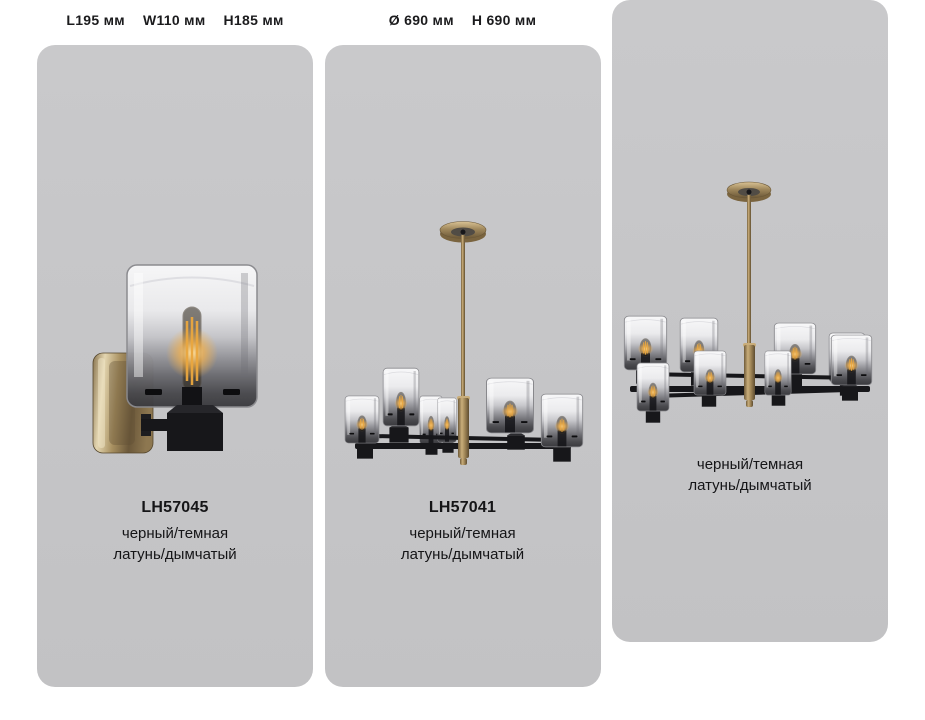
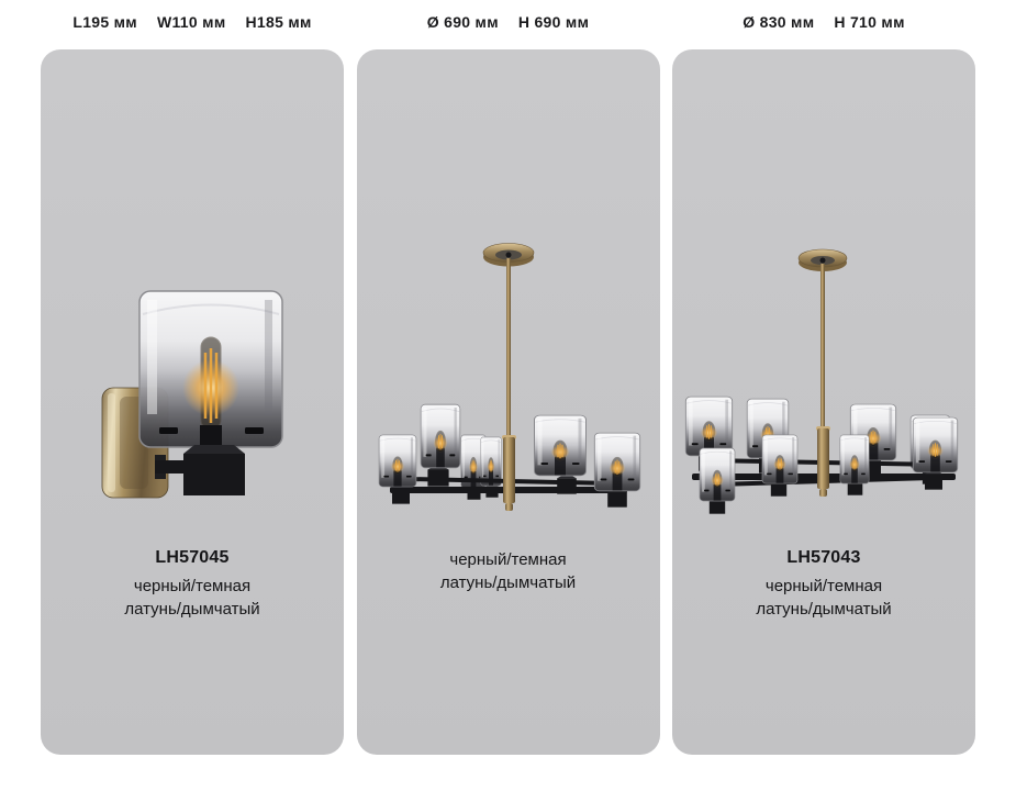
  L195 мм
  W110 мм
  H185 мм
  LH57045
  черный/темная
  латунь/дымчатый
  Ø 690 мм
  H 690 мм
- LH57041
  черный/темная
  латунь/дымчатый
+ Ø 830 мм
+ H 710 мм
+ LH57043
  черный/темная
  латунь/дымчатый
